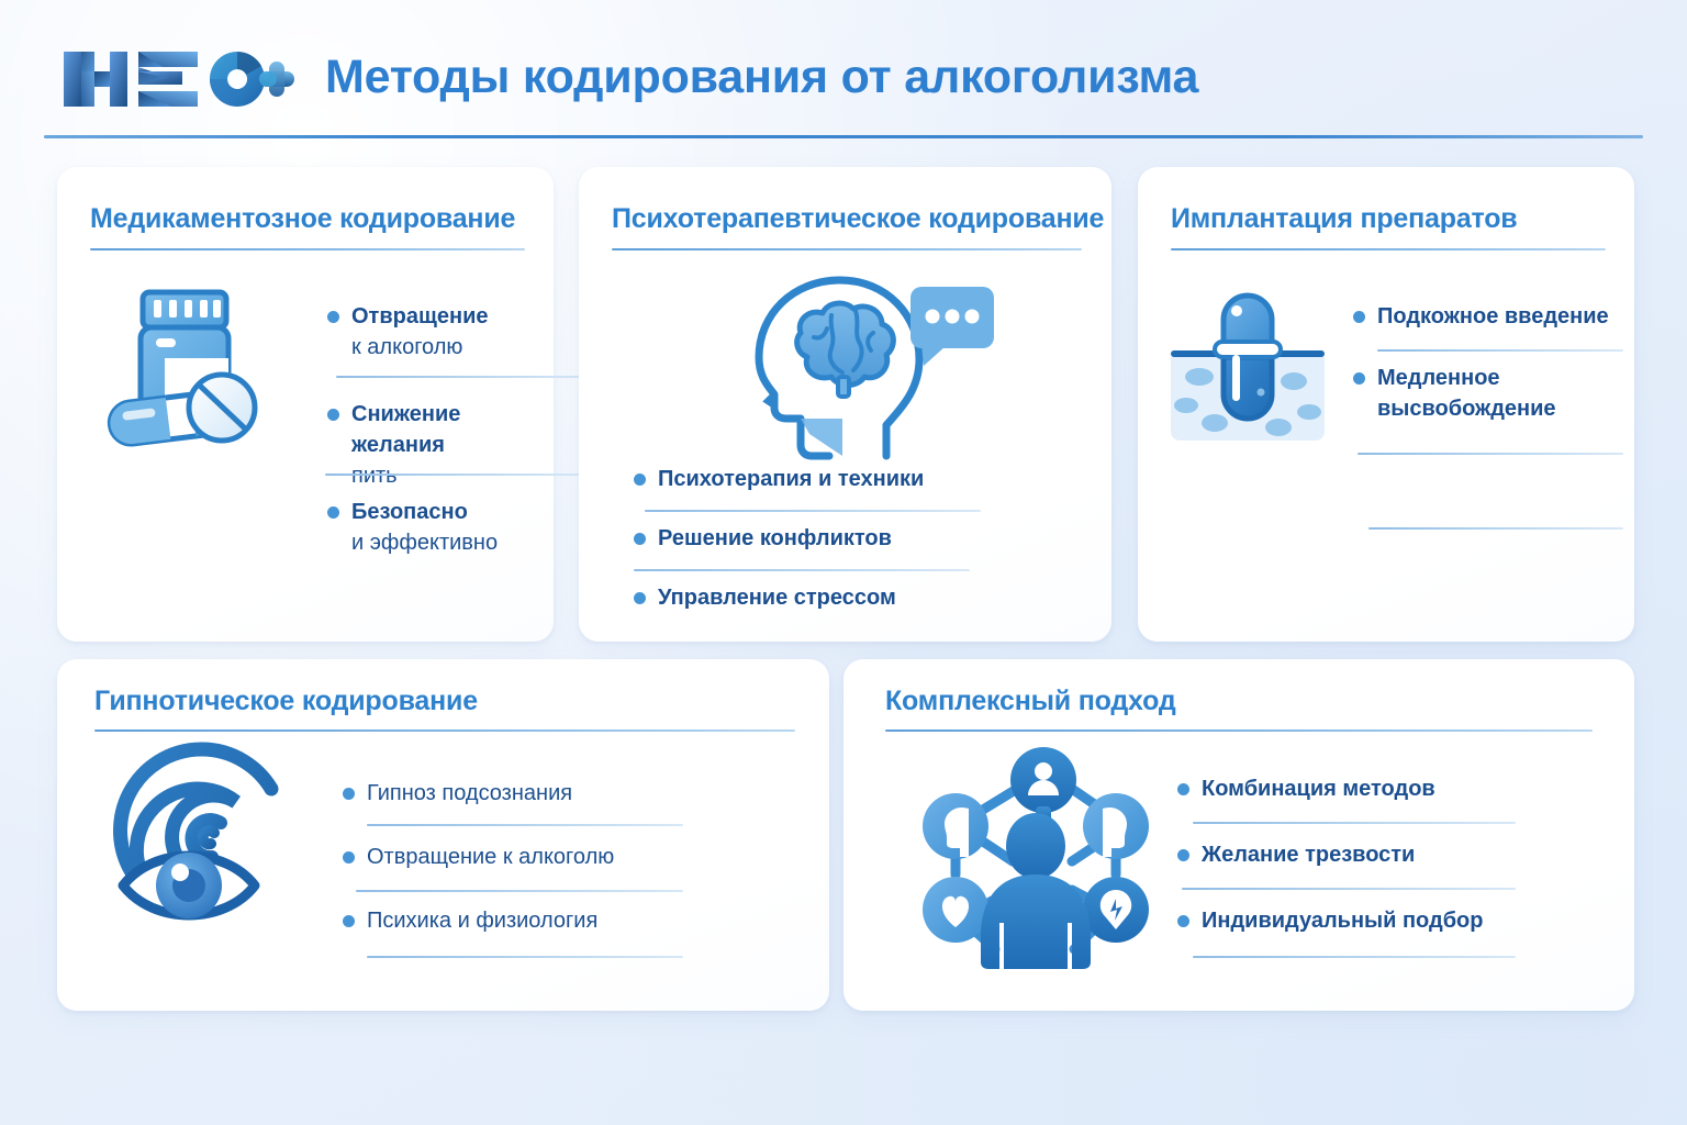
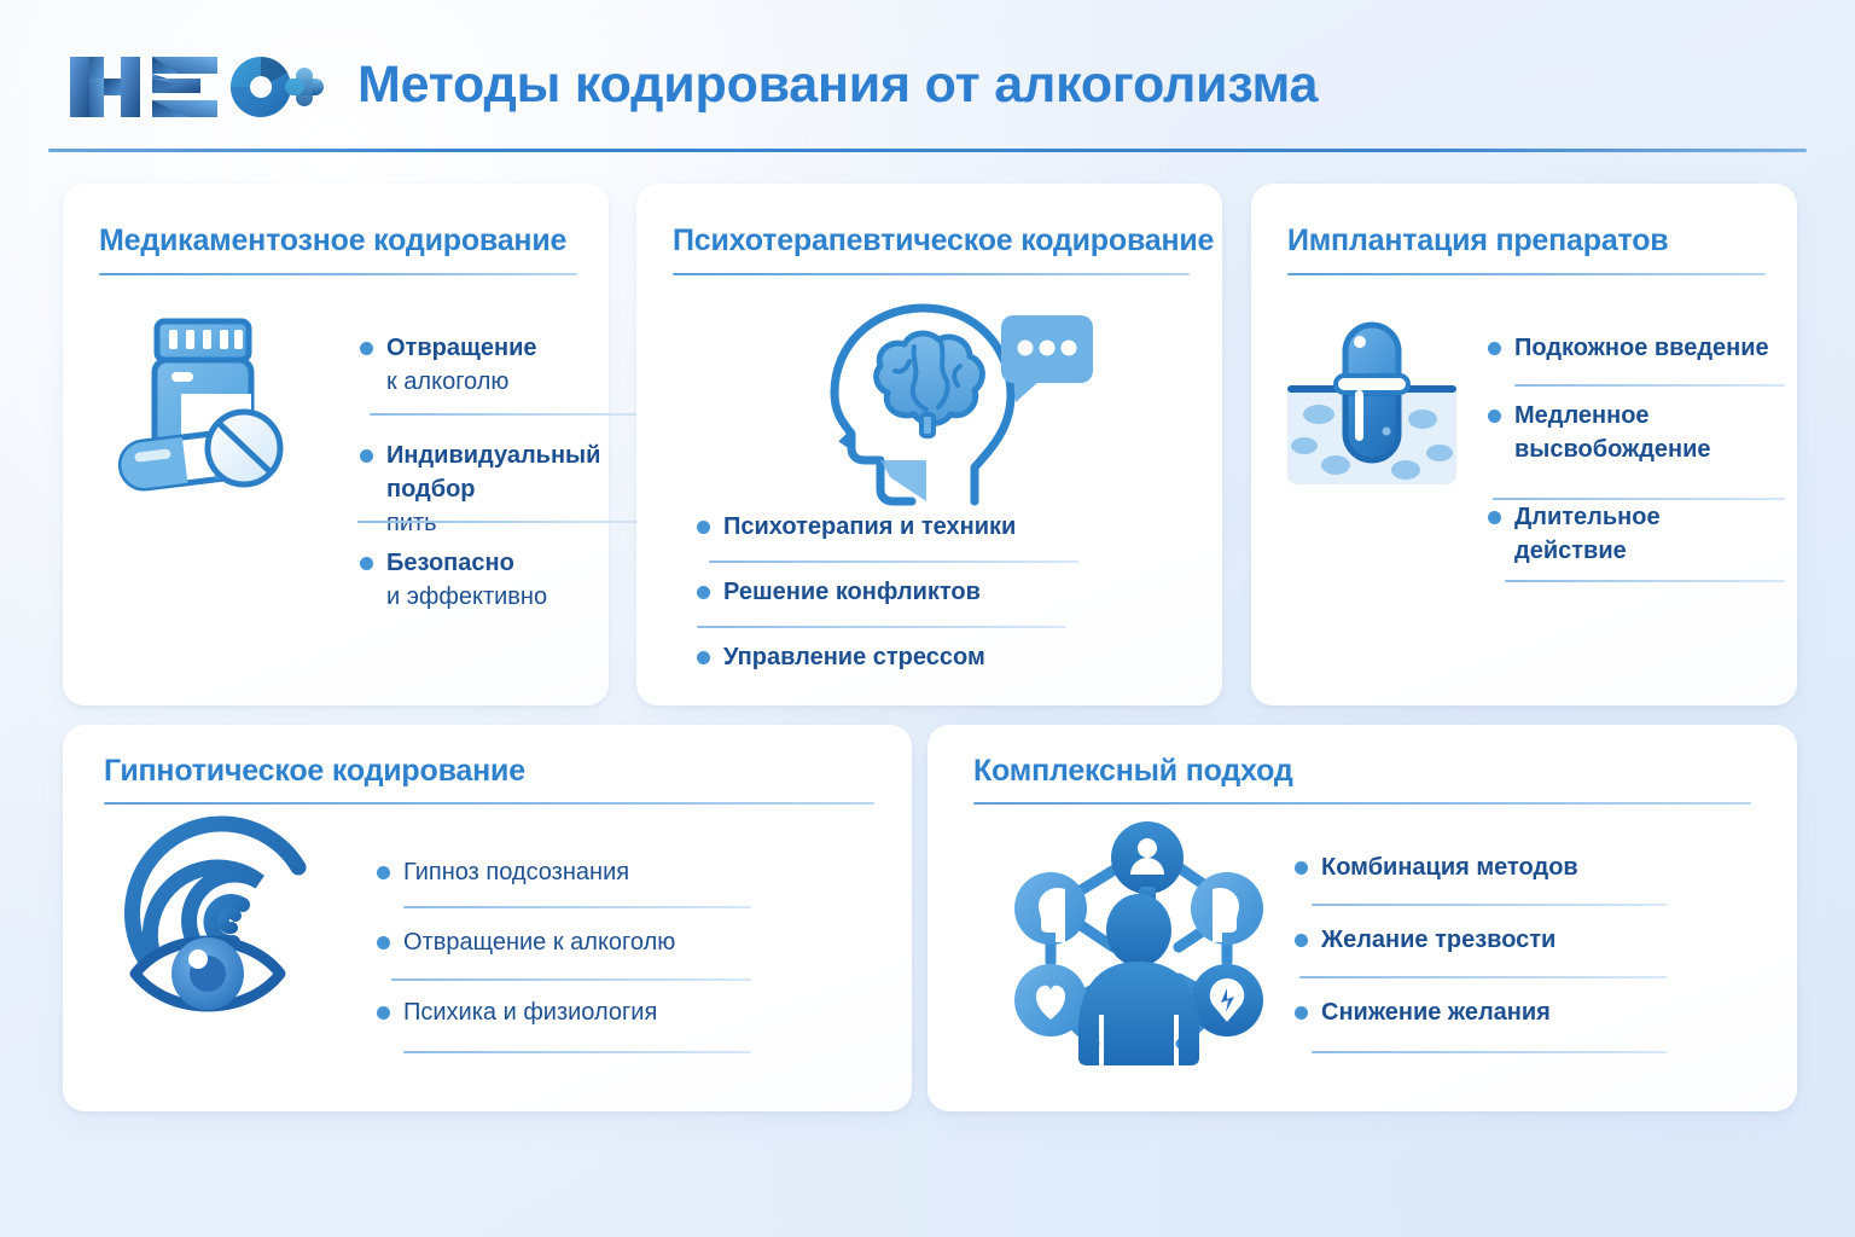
  Методы кодирования от алкоголизма
  Медикаментозное кодирование
  Отвращение
  к алкоголю
- Снижение желания
+ Индивидуальный подбор
  пить
  Безопасно
  и эффективно
  Психотерапевтическое кодирование
  Психотерапия и техники
  Решение конфликтов
  Управление стрессом
  Имплантация препаратов
  Подкожное введение
  Медленное
  высвобождение
+ Длительное действие
  Гипнотическое кодирование
  Гипноз подсознания
  Отвращение к алкоголю
  Психика и физиология
  Комплексный подход
  Комбинация методов
  Желание трезвости
- Индивидуальный подбор
+ Снижение желания
